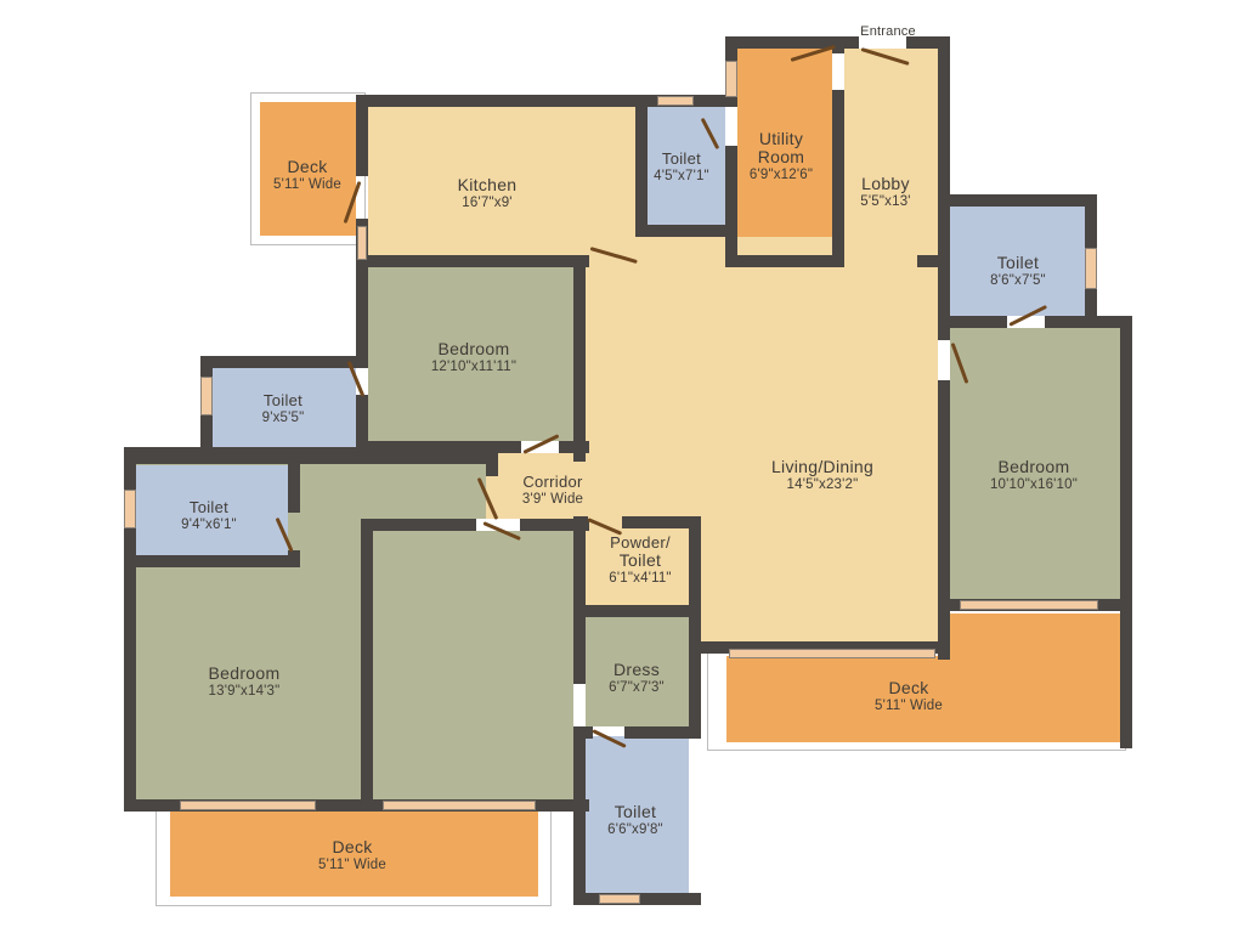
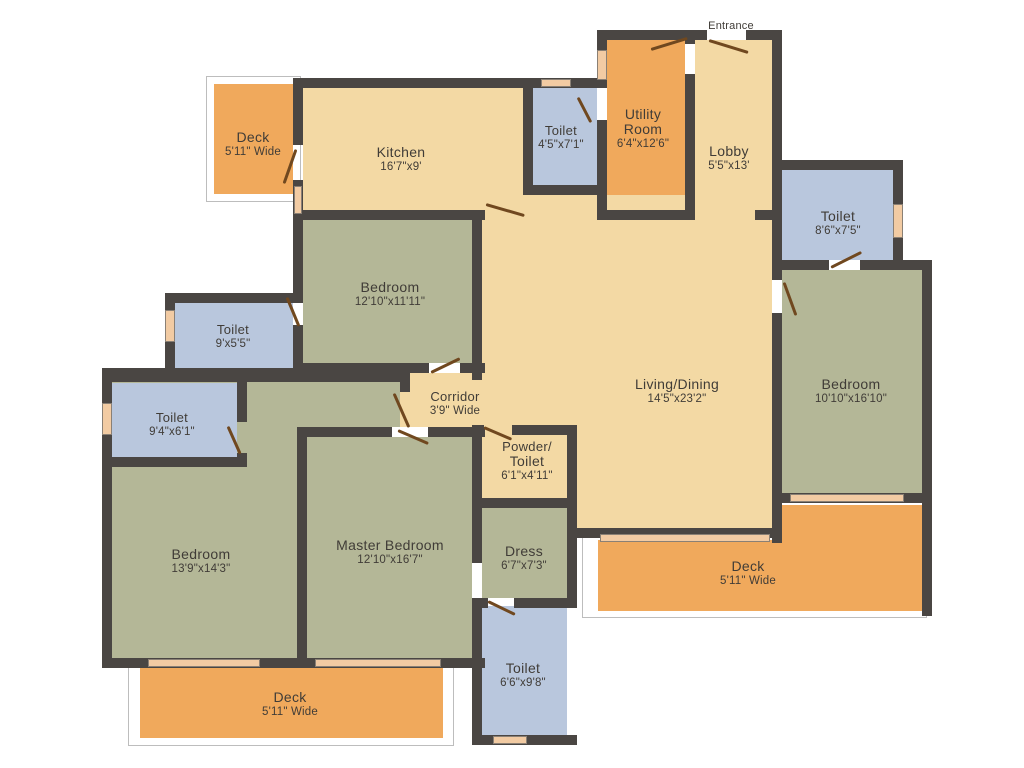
  Entrance
  Deck
  5'11" Wide
  Kitchen
  16'7"x9'
  Toilet
  4'5"x7'1"
  Utility
  Room
- 6'9"x12'6"
+ 6'4"x12'6"
  Lobby
  5'5"x13'
  Toilet
  8'6"x7'5"
  Bedroom
  10'10"x16'10"
  Living/Dining
  14'5"x23'2"
  Bedroom
  12'10"x11'11"
  Corridor
  3'9" Wide
  Toilet
  9'x5'5"
  Toilet
  9'4"x6'1"
  Bedroom
  13'9"x14'3"
+ Master Bedroom
+ 12'10"x16'7"
  Powder/
  Toilet
  6'1"x4'11"
  Dress
  6'7"x7'3"
  Toilet
  6'6"x9'8"
  Deck
  5'11" Wide
  Deck
  5'11" Wide
